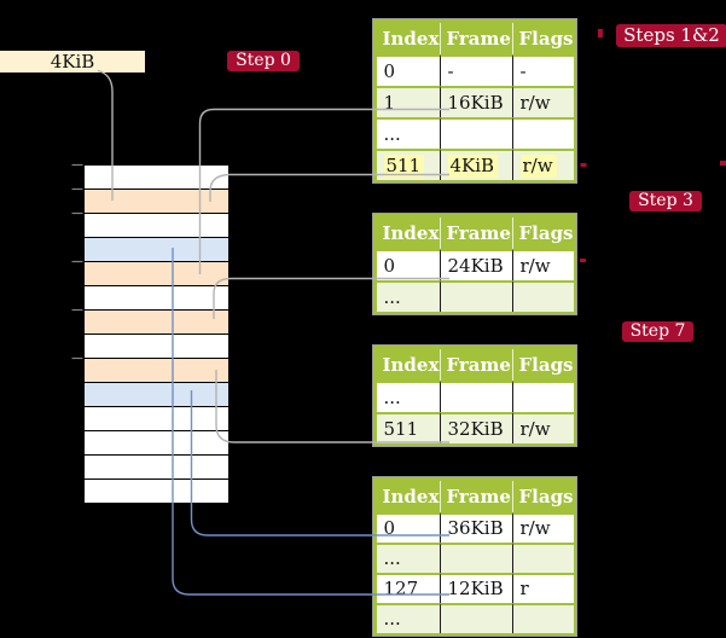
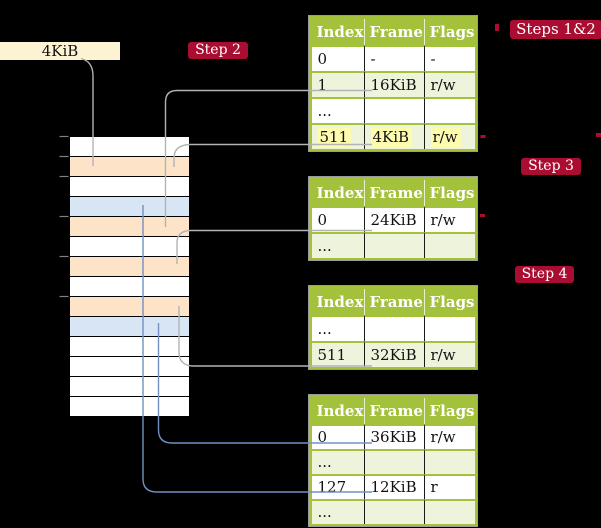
  4KiB
- Step 0
+ Step 2
  Steps 1&2
  Step 3
- Step 7
+ Step 4
  Index	Frame	Flags
  0	-	-
  1	16KiB	r/w
  ...
  511	4KiB	r/w
  Index	Frame	Flags
  0	24KiB	r/w
  ...
  Index	Frame	Flags
  ...
  511	32KiB	r/w
  Index	Frame	Flags
  0	36KiB	r/w
  ...
  127	12KiB	r
  ...
